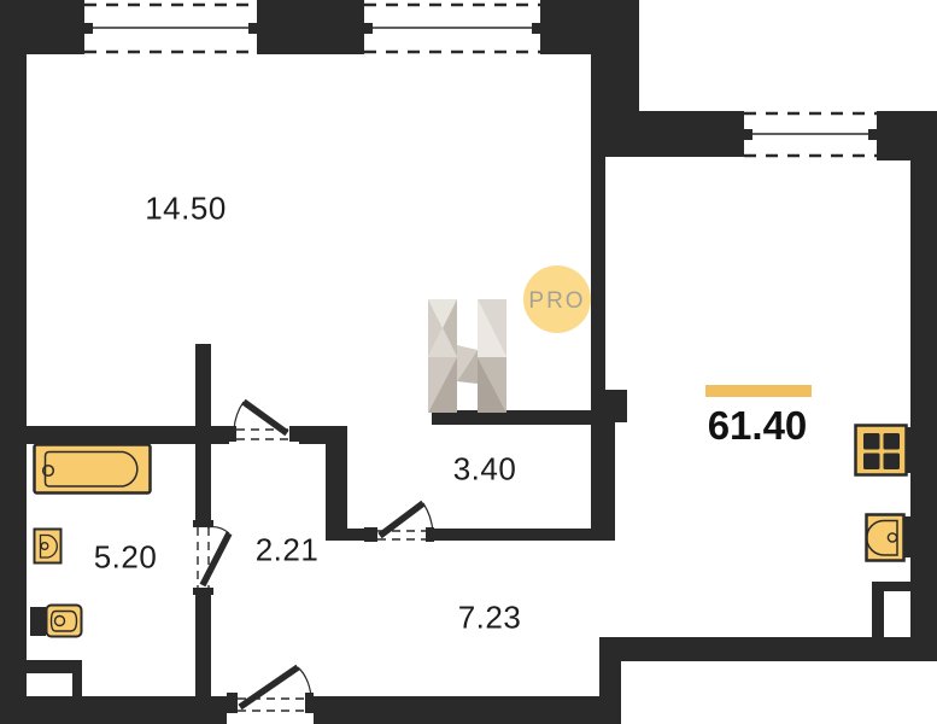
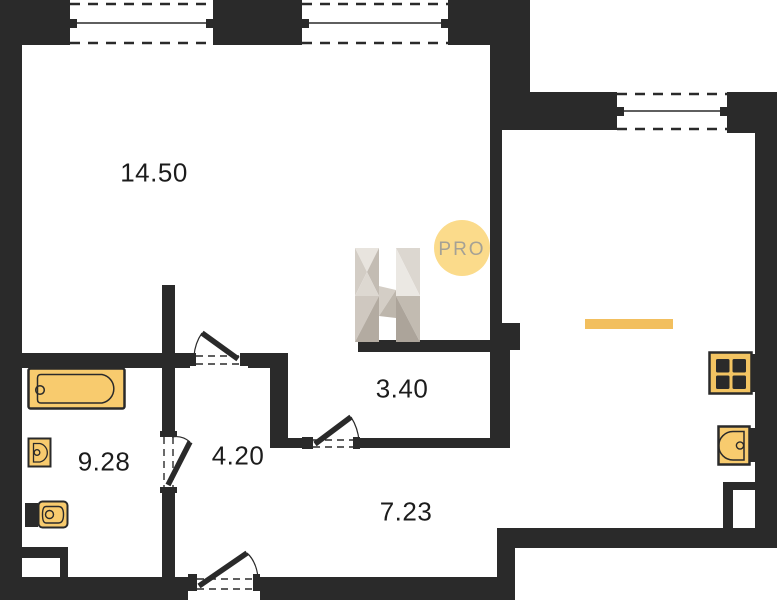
  PRO
  14.50
  3.40
- 2.21
+ 4.20
- 5.20
+ 9.28
  7.23
- 61.40
